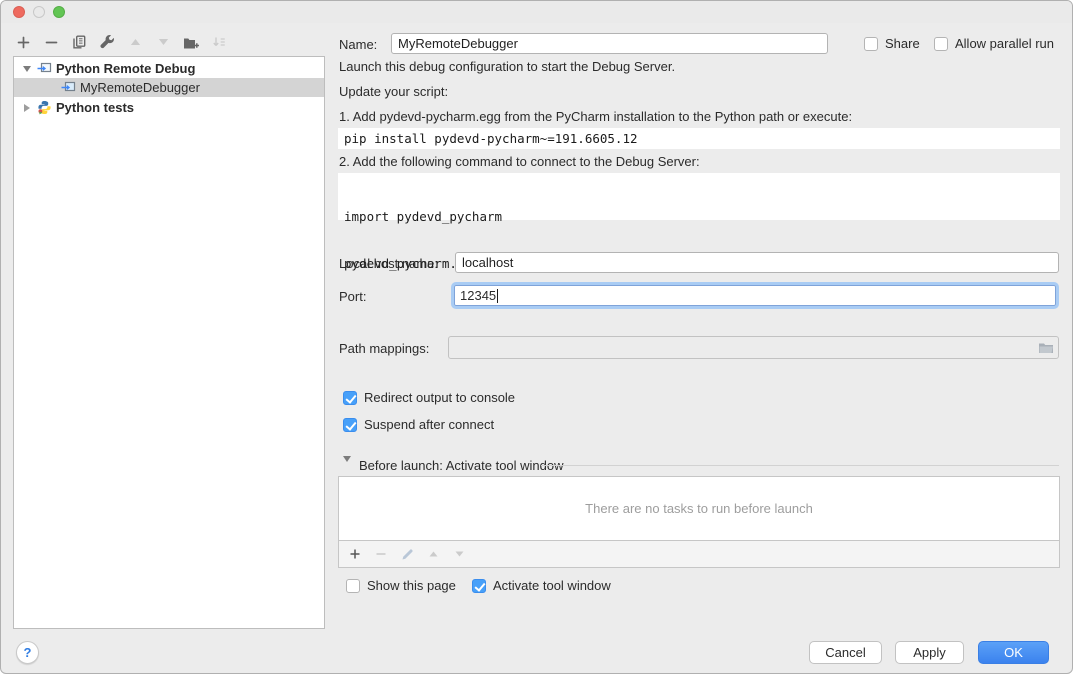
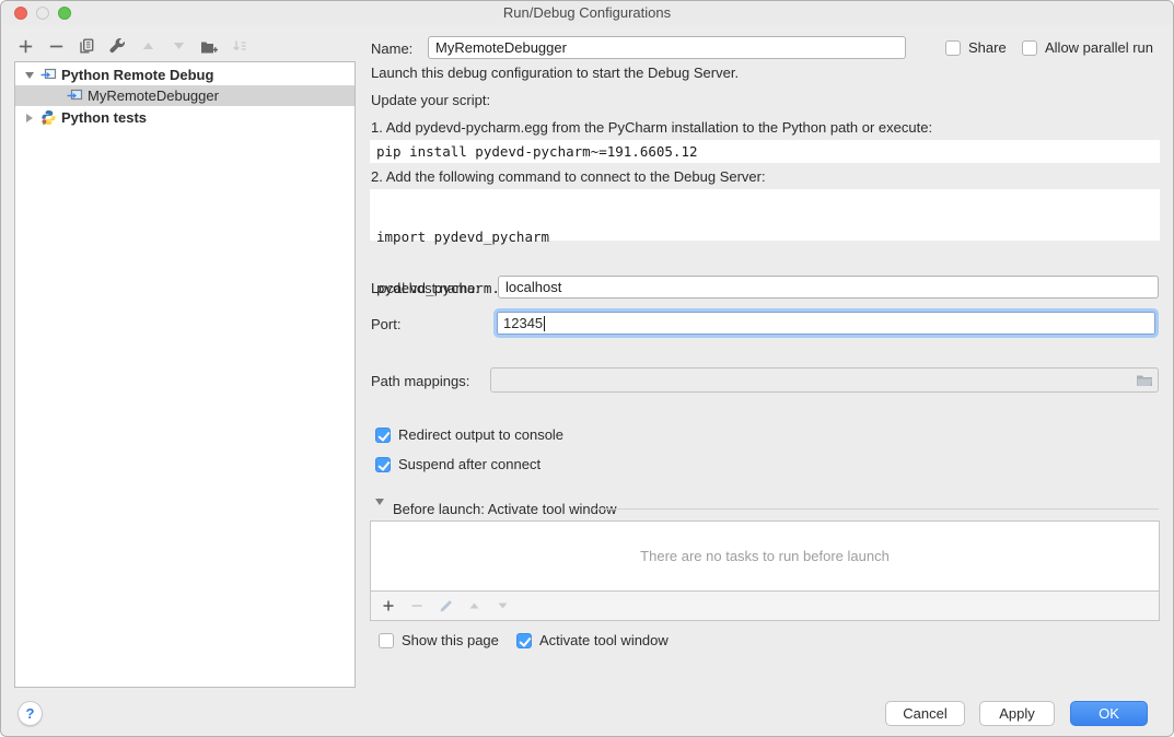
+ Run/Debug Configurations
  Python Remote Debug
  MyRemoteDebugger
  Python tests
  Name:
  MyRemoteDebugger
  Share
  Allow parallel run
  Launch this debug configuration to start the Debug Server.
  Update your script:
  1. Add pydevd-pycharm.egg from the PyCharm installation to the Python path or execute:
  pip install pydevd-pycharm~=191.6605.12
  2. Add the following command to connect to the Debug Server:
  import pydevd_pycharm
  Local host name:
  localhost
  Port:
  12345
  Path mappings:
  Redirect output to console
  Suspend after connect
  Before launch: Activate tool win
  There are no tasks to run before launch
  Show this page
  Activate tool window
  ?
  Cancel
  Apply
  OK
